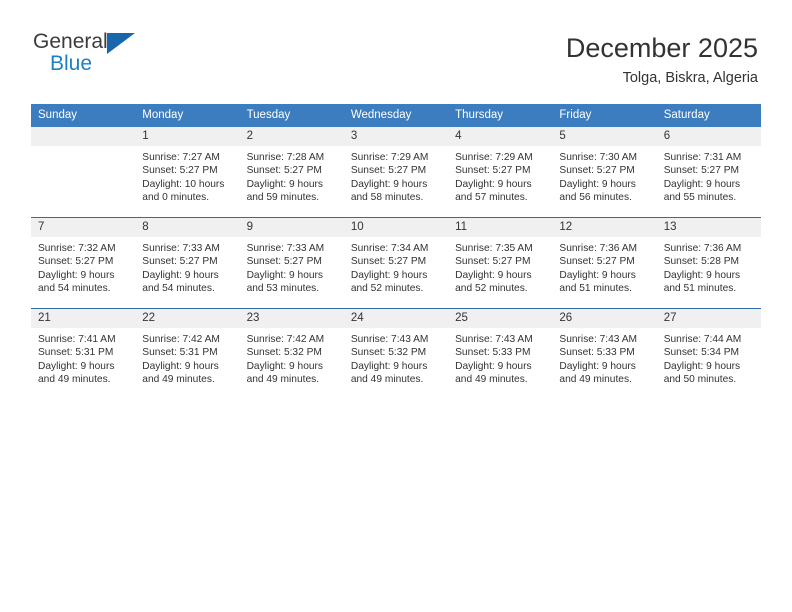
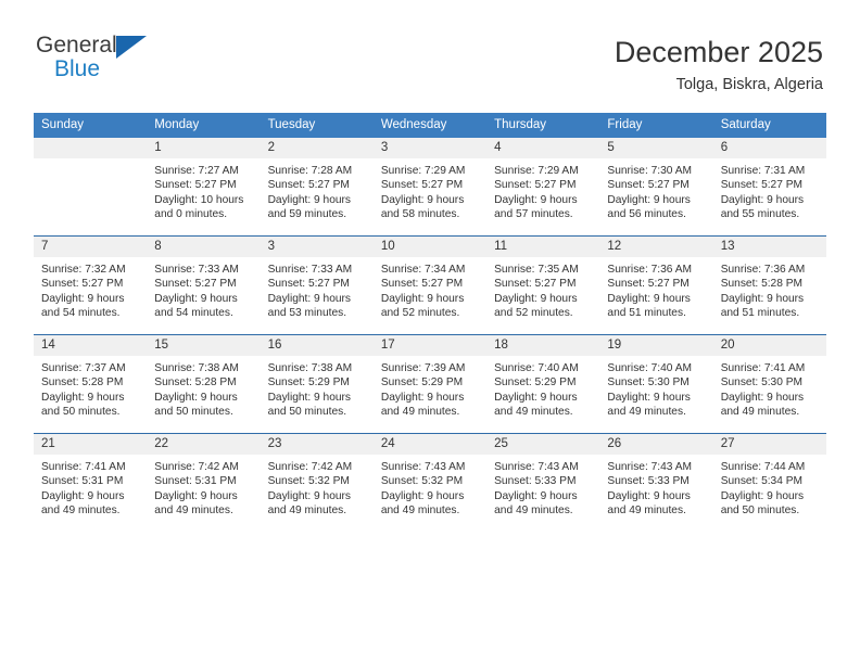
  General
  Blue
  December 2025
  Tolga, Biskra, Algeria
  Sunday	Monday	Tuesday	Wednesday	Thursday	Friday	Saturday
  	1Sunrise: 7:27 AMSunset: 5:27 PMDaylight: 10 hoursand 0 minutes.	2Sunrise: 7:28 AMSunset: 5:27 PMDaylight: 9 hoursand 59 minutes.	3Sunrise: 7:29 AMSunset: 5:27 PMDaylight: 9 hoursand 58 minutes.	4Sunrise: 7:29 AMSunset: 5:27 PMDaylight: 9 hoursand 57 minutes.	5Sunrise: 7:30 AMSunset: 5:27 PMDaylight: 9 hoursand 56 minutes.	6Sunrise: 7:31 AMSunset: 5:27 PMDaylight: 9 hoursand 55 minutes.
- 7Sunrise: 7:32 AMSunset: 5:27 PMDaylight: 9 hoursand 54 minutes.	8Sunrise: 7:33 AMSunset: 5:27 PMDaylight: 9 hoursand 54 minutes.	9Sunrise: 7:33 AMSunset: 5:27 PMDaylight: 9 hoursand 53 minutes.	10Sunrise: 7:34 AMSunset: 5:27 PMDaylight: 9 hoursand 52 minutes.	11Sunrise: 7:35 AMSunset: 5:27 PMDaylight: 9 hoursand 52 minutes.	12Sunrise: 7:36 AMSunset: 5:27 PMDaylight: 9 hoursand 51 minutes.	13Sunrise: 7:36 AMSunset: 5:28 PMDaylight: 9 hoursand 51 minutes.
+ 7Sunrise: 7:32 AMSunset: 5:27 PMDaylight: 9 hoursand 54 minutes.	8Sunrise: 7:33 AMSunset: 5:27 PMDaylight: 9 hoursand 54 minutes.	3Sunrise: 7:33 AMSunset: 5:27 PMDaylight: 9 hoursand 53 minutes.	10Sunrise: 7:34 AMSunset: 5:27 PMDaylight: 9 hoursand 52 minutes.	11Sunrise: 7:35 AMSunset: 5:27 PMDaylight: 9 hoursand 52 minutes.	12Sunrise: 7:36 AMSunset: 5:27 PMDaylight: 9 hoursand 51 minutes.	13Sunrise: 7:36 AMSunset: 5:28 PMDaylight: 9 hoursand 51 minutes.
+ 14Sunrise: 7:37 AMSunset: 5:28 PMDaylight: 9 hoursand 50 minutes.	15Sunrise: 7:38 AMSunset: 5:28 PMDaylight: 9 hoursand 50 minutes.	16Sunrise: 7:38 AMSunset: 5:29 PMDaylight: 9 hoursand 50 minutes.	17Sunrise: 7:39 AMSunset: 5:29 PMDaylight: 9 hoursand 49 minutes.	18Sunrise: 7:40 AMSunset: 5:29 PMDaylight: 9 hoursand 49 minutes.	19Sunrise: 7:40 AMSunset: 5:30 PMDaylight: 9 hoursand 49 minutes.	20Sunrise: 7:41 AMSunset: 5:30 PMDaylight: 9 hoursand 49 minutes.
  21Sunrise: 7:41 AMSunset: 5:31 PMDaylight: 9 hoursand 49 minutes.	22Sunrise: 7:42 AMSunset: 5:31 PMDaylight: 9 hoursand 49 minutes.	23Sunrise: 7:42 AMSunset: 5:32 PMDaylight: 9 hoursand 49 minutes.	24Sunrise: 7:43 AMSunset: 5:32 PMDaylight: 9 hoursand 49 minutes.	25Sunrise: 7:43 AMSunset: 5:33 PMDaylight: 9 hoursand 49 minutes.	26Sunrise: 7:43 AMSunset: 5:33 PMDaylight: 9 hoursand 49 minutes.	27Sunrise: 7:44 AMSunset: 5:34 PMDaylight: 9 hoursand 50 minutes.
